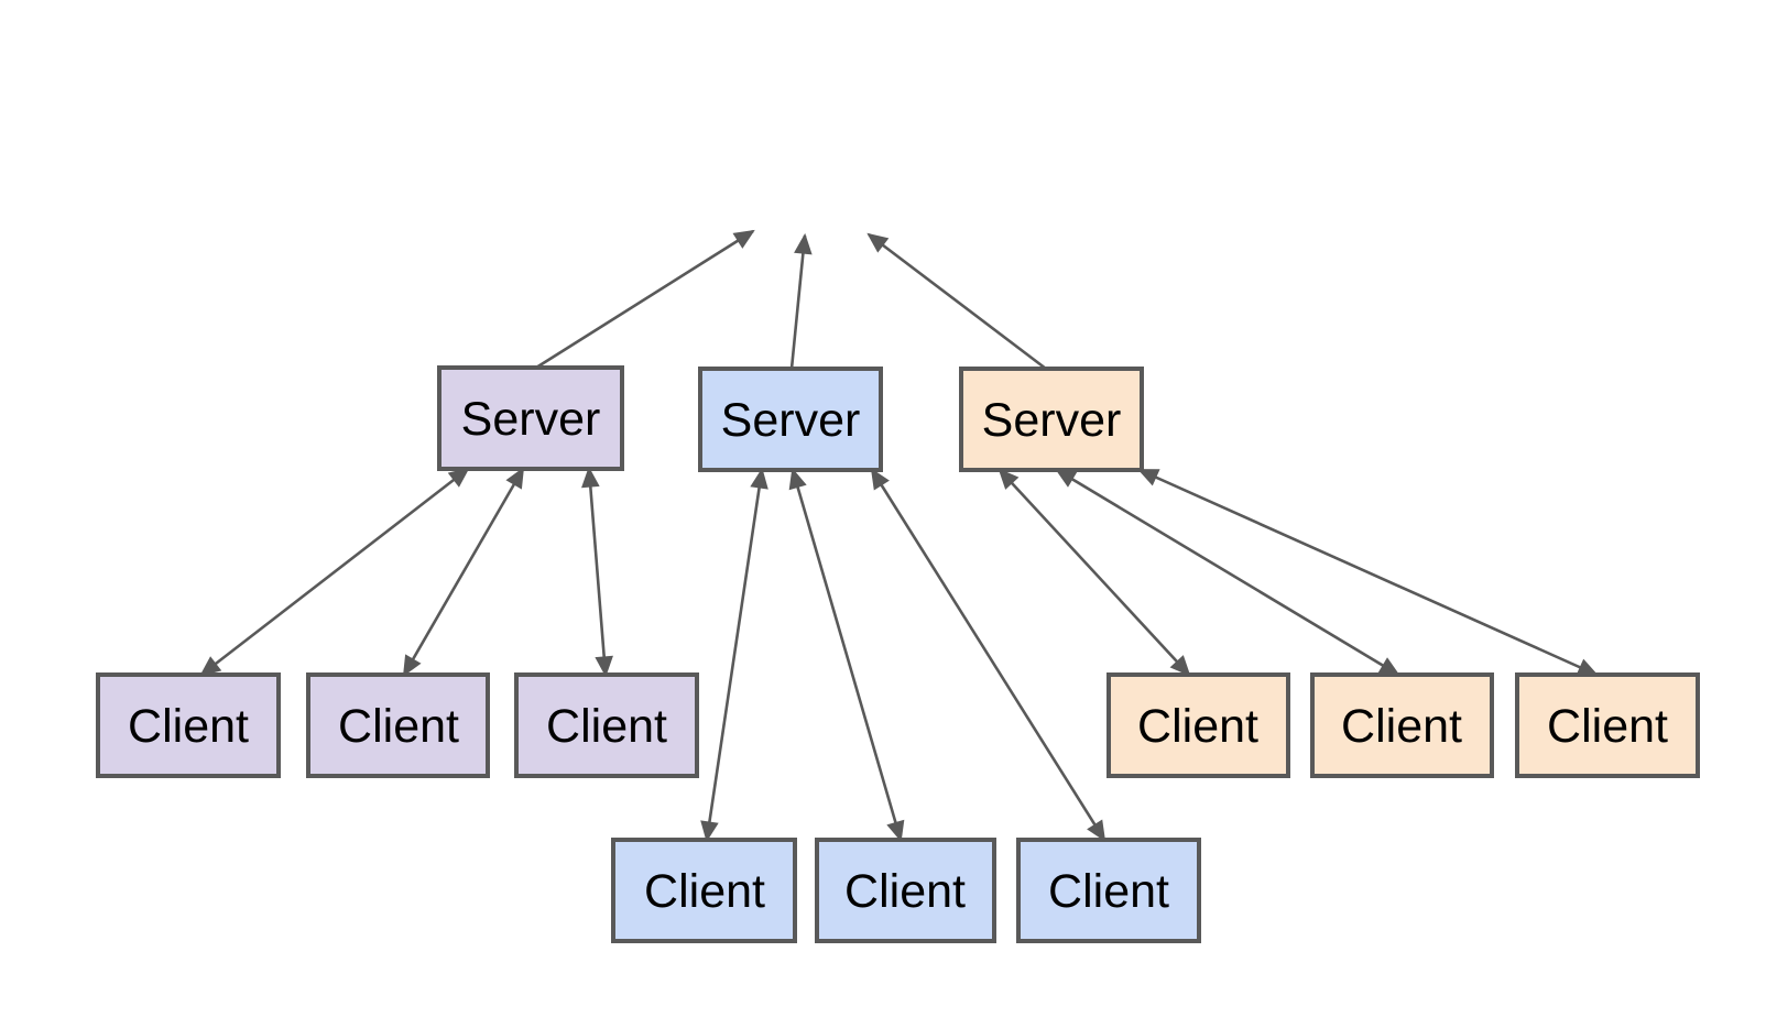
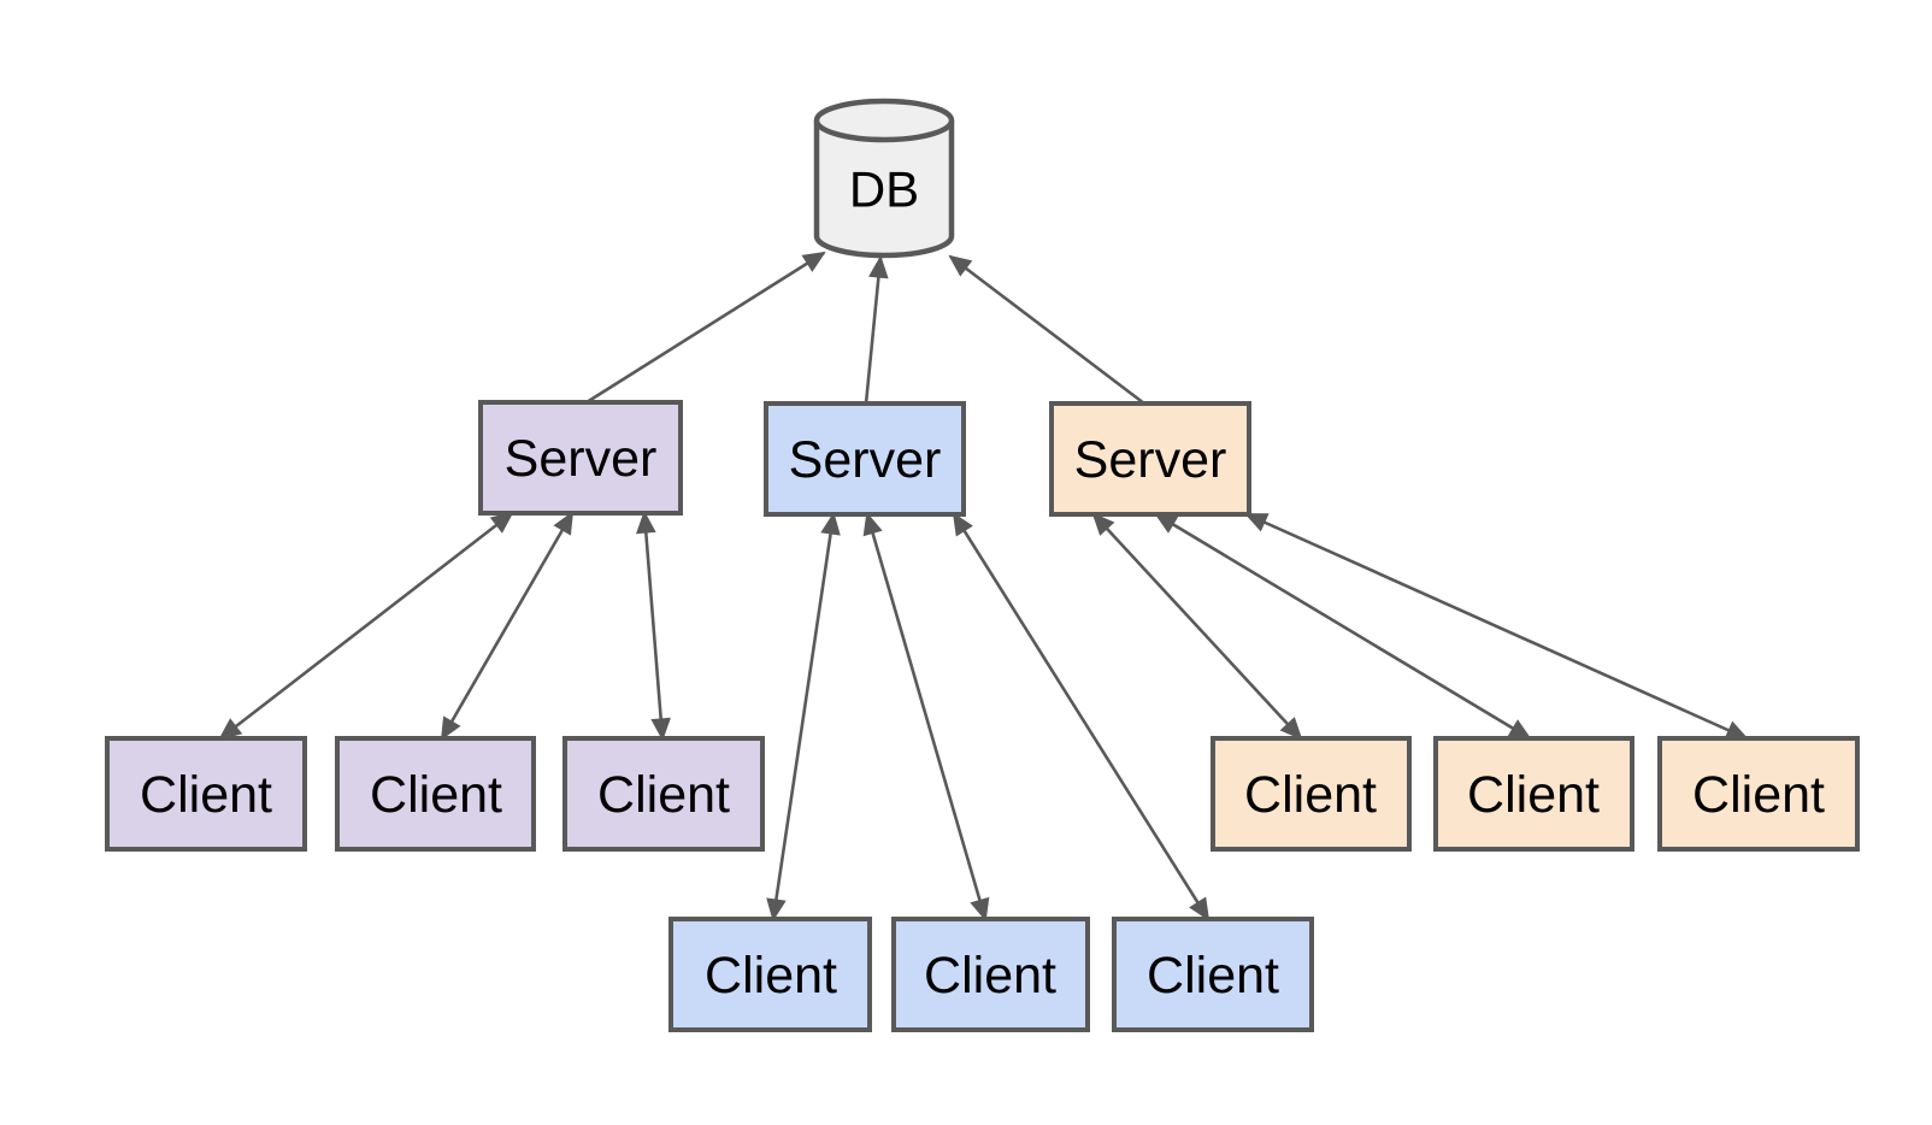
+ DB
  Server
  Server
  Server
  Client
  Client
  Client
  Client
  Client
  Client
  Client
  Client
  Client
